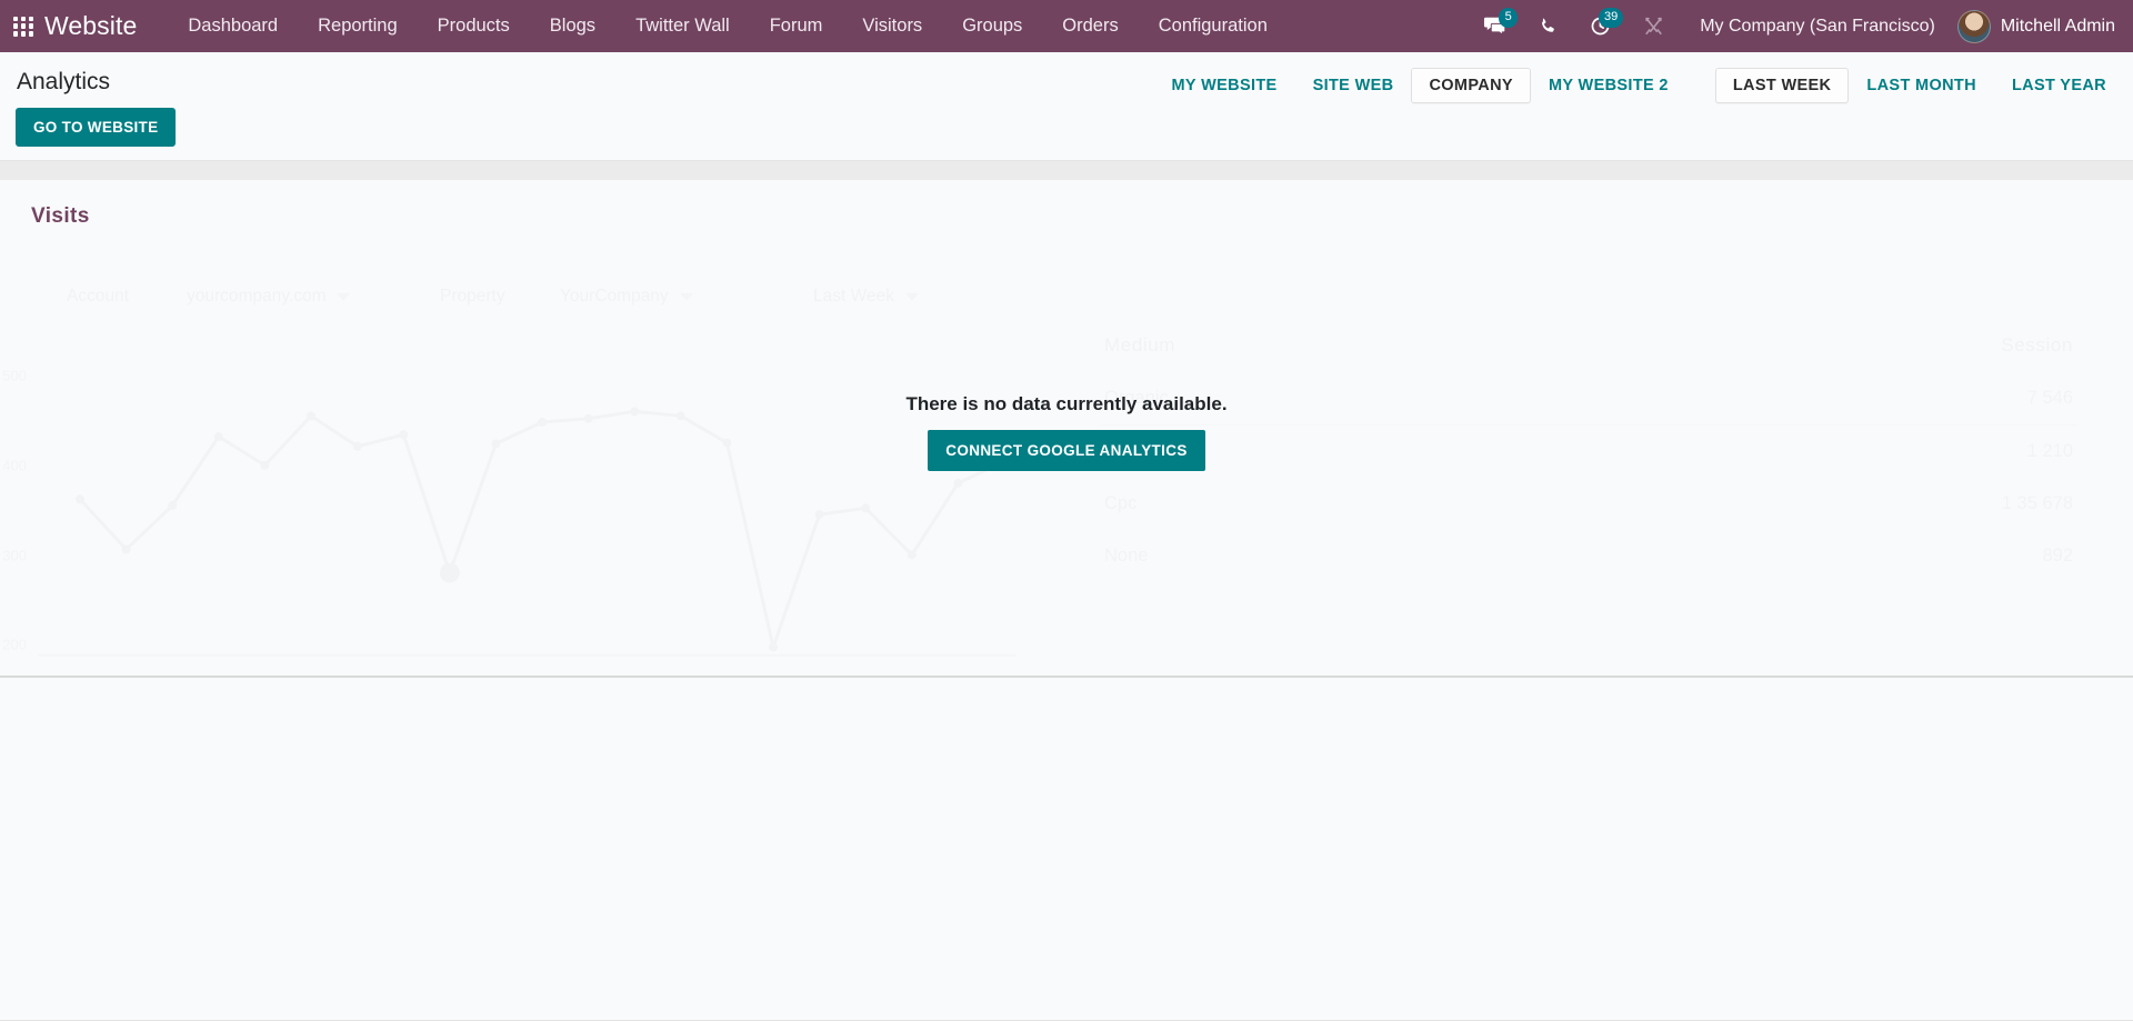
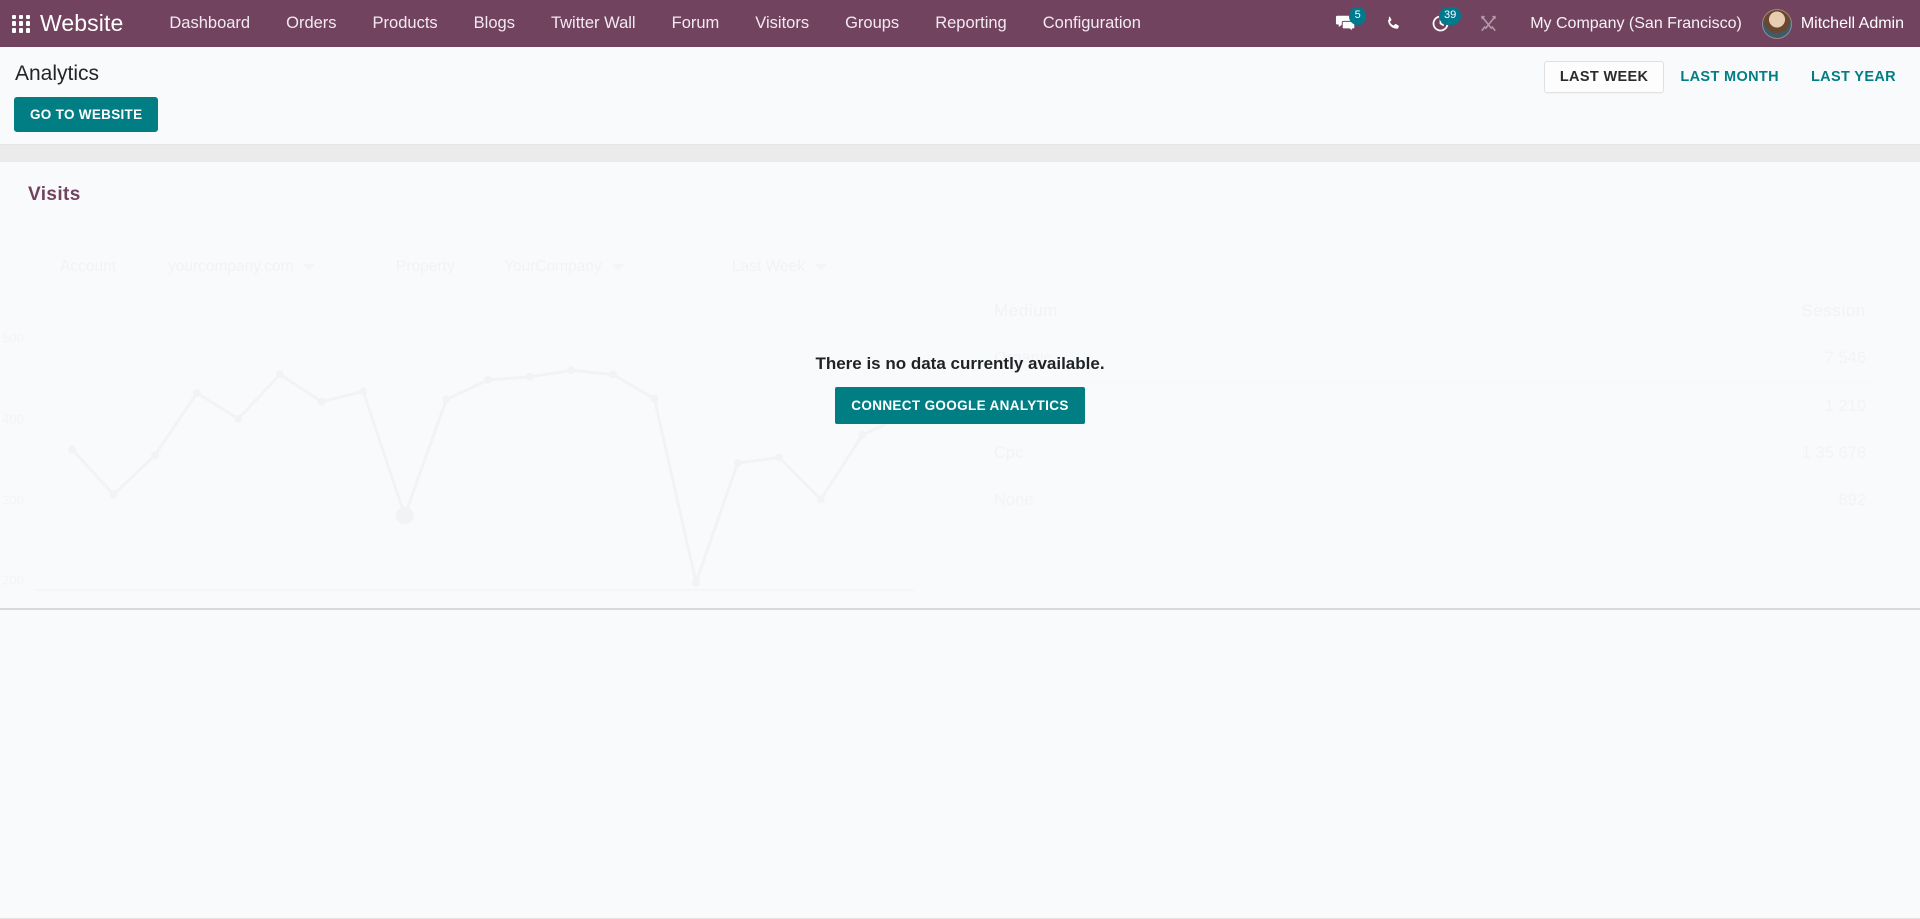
  Website
  Dashboard
- Reporting
+ Orders
  Products
  Blogs
  Twitter Wall
  Forum
  Visitors
  Groups
- Orders
+ Reporting
  Configuration
  5
  39
  My Company (San Francisco)
  Mitchell Admin
  Analytics
  GO TO WEBSITE
- MY WEBSITE
- SITE WEB
- COMPANY
- MY WEBSITE 2
  LAST WEEK
  LAST MONTH
  LAST YEAR
  Visits
  Organic
  There is no data currently available.
  CONNECT GOOGLE ANALYTICS
